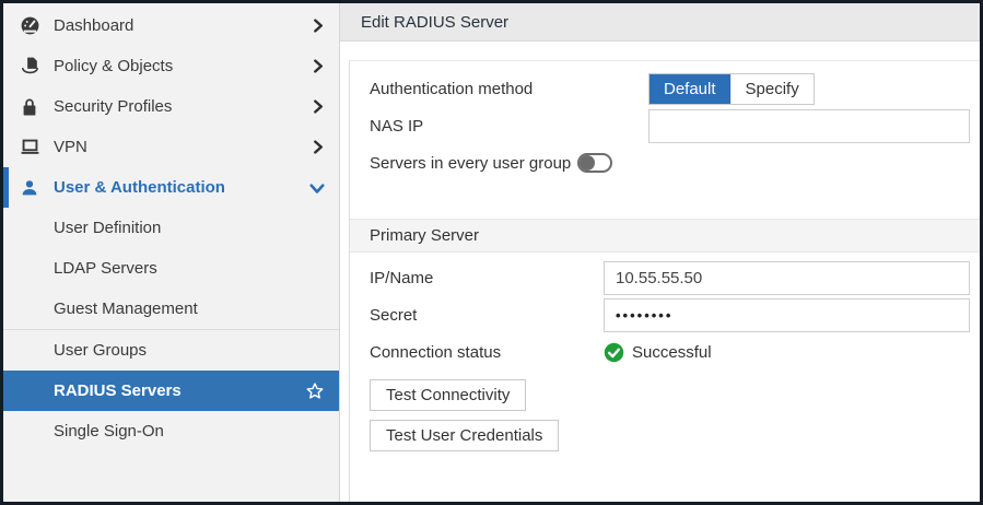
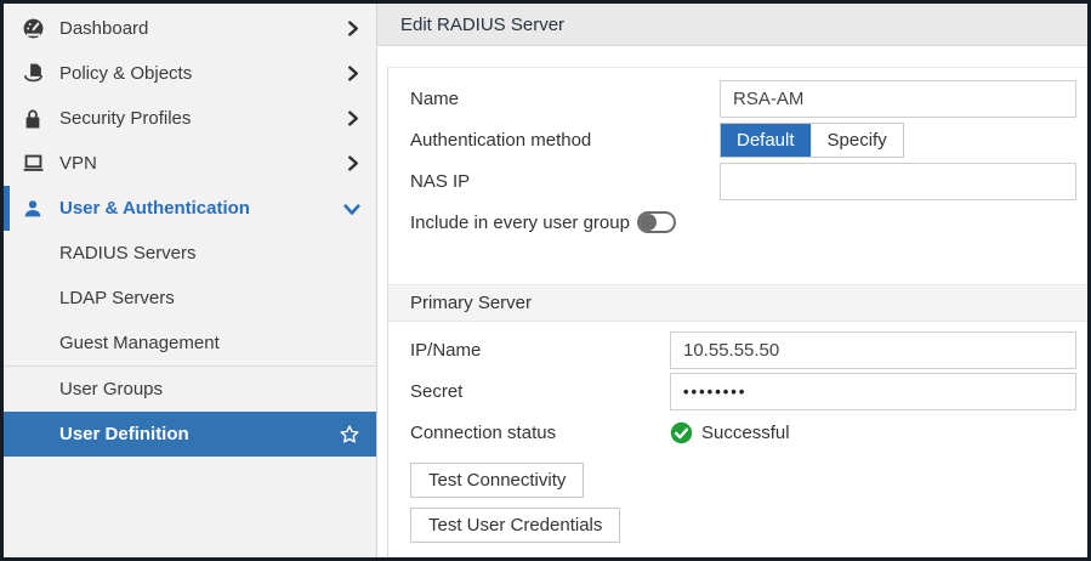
  Dashboard
  Policy & Objects
  Security Profiles
  VPN
  User & Authentication
- User Definition
+ RADIUS Servers
  LDAP Servers
  Guest Management
  User Groups
- RADIUS Servers
+ User Definition
- Single Sign-On
  Edit RADIUS Server
+ Name
+ RSA-AM
  Authentication method
  Default
  Specify
  NAS IP
- Servers in every user group
+ Include in every user group
  Primary Server
  IP/Name
  10.55.55.50
  Secret
  ••••••••
  Connection status
  Successful
  Test Connectivity
  Test User Credentials
